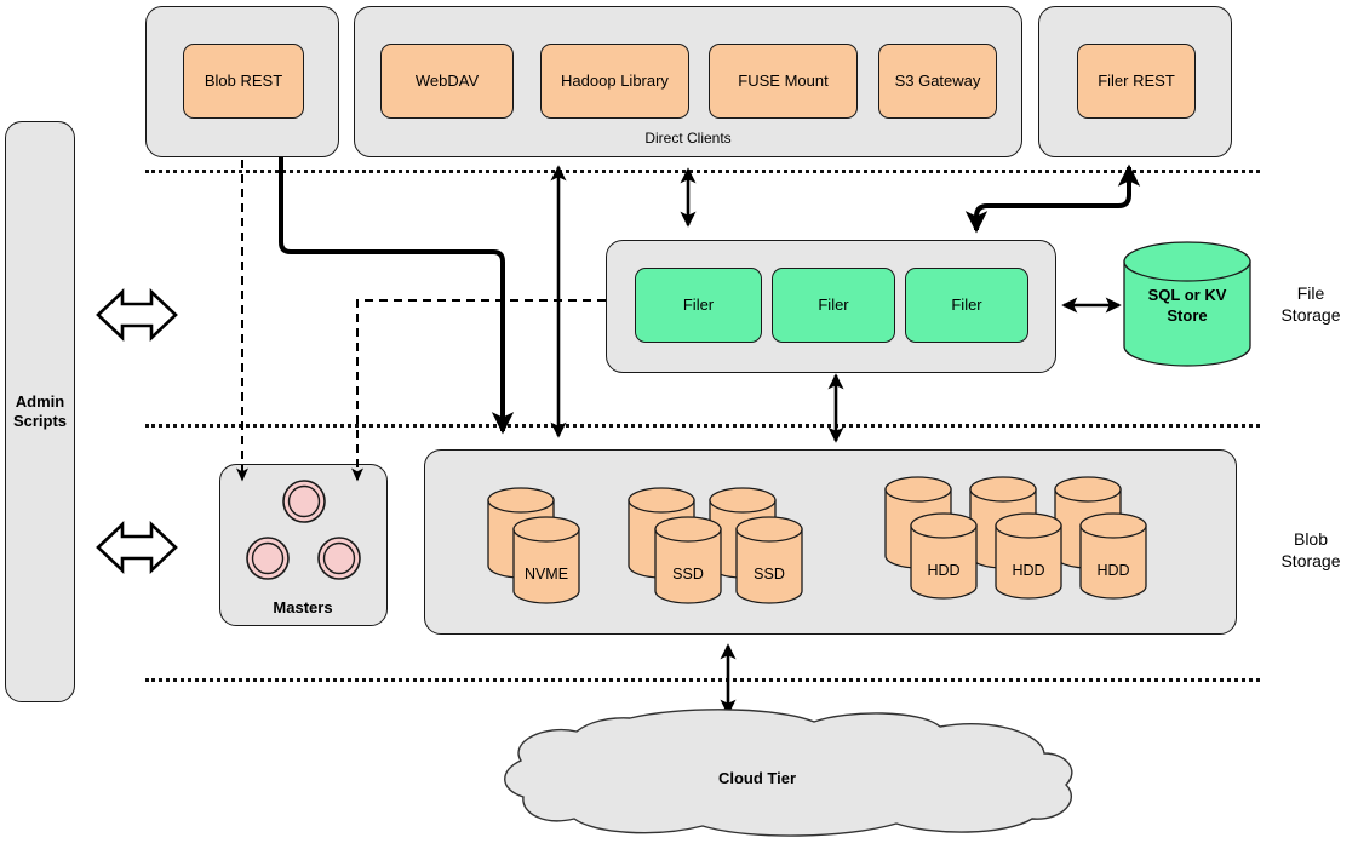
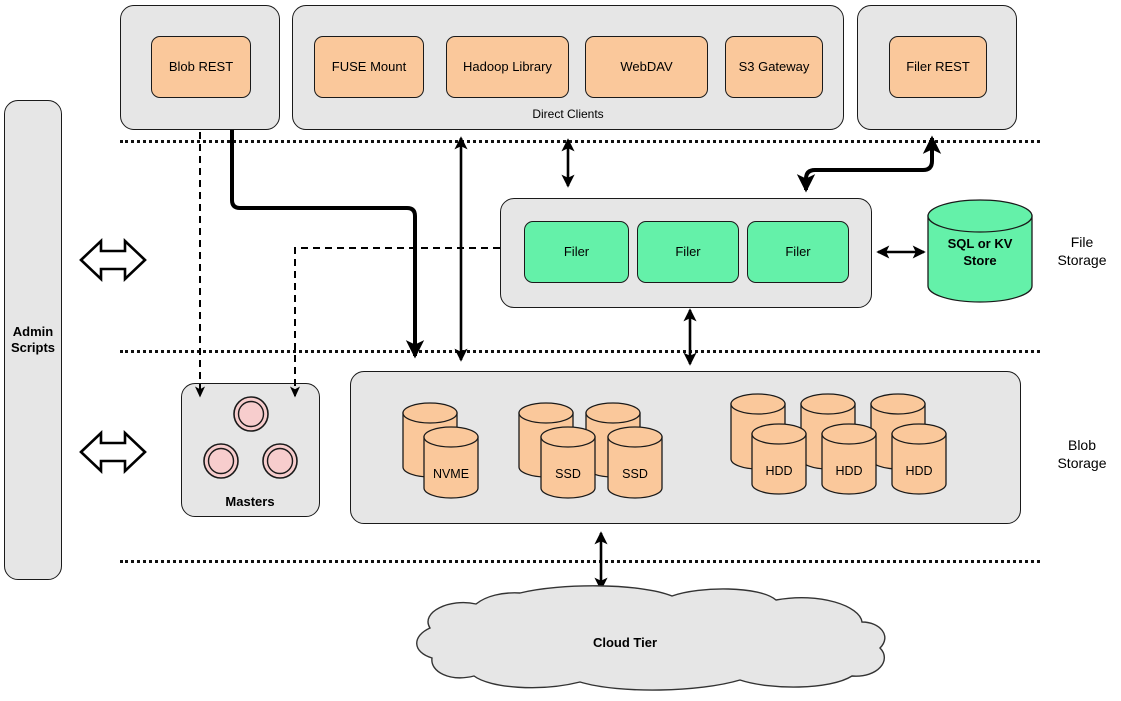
  Admin
  Scripts
  Blob REST
- WebDAV
+ FUSE Mount
  Hadoop Library
- FUSE Mount
+ WebDAV
  S3 Gateway
  Direct Clients
  Filer REST
  Filer
  Filer
  Filer
  File
  Storage
  Blob
  Storage
  SQL or KV
  Store
  Masters
  NVME
  SSD
  SSD
  HDD
  HDD
  HDD
  Cloud Tier
